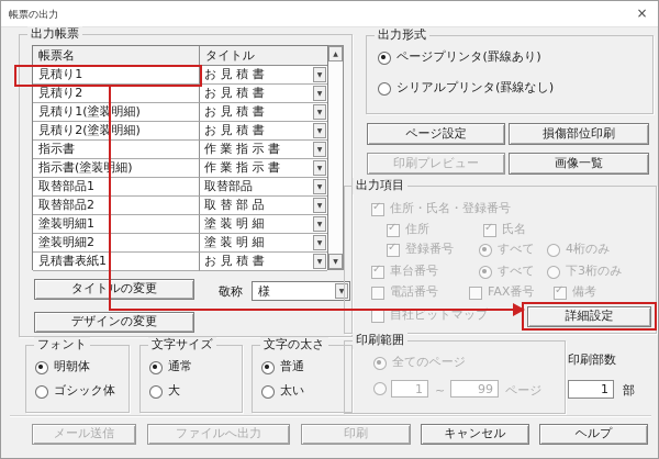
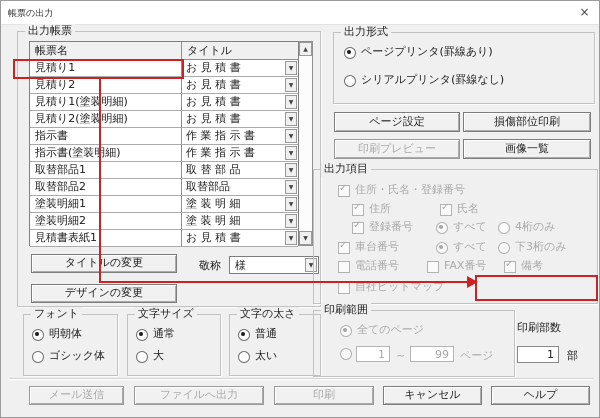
  帳票の出力
  ×
  出力帳票
  帳票名
  タイトル
  見積り1
  お 見 積 書
  見積り2
  お 見 積 書
  見積り1(塗装明細)
  お 見 積 書
  見積り2(塗装明細)
  お 見 積 書
  指示書
  作 業 指 示 書
  指示書(塗装細)
  作 業 指 示 書
  取替部品1
- 取替部品
+ 取 替 部 品
  取替部品2
- 取 替 部 品
+ 取替部品
  塗装明細1
  塗 装 明 細
  塗装明細2
  塗 装 明 細
  見積書表紙1
  お 見 積 書
  タイトルの変更
  敬称
  様
  デザインの変更
  出力形式
  ページプリンタ(罫線あり)
  シリアルプリンタ(罫線なし)
  ページ設定
  損傷部位印刷
  印刷プレビュー
  画像一覧
  出力項目
  住所・氏名・登録番号
  住所
  氏名
  登録番号
  すべて
  4桁のみ
  車台番号
  すべて
  下3桁のみ
  電話番号
  FAX番号
  備考
  自社ビットマップ
- 詳細設定
  フォント
  明朝体
  ゴシック体
  文字サイズ
  通常
  大
  文字の太さ
  普通
  太い
  印刷範囲
  全てのページ
  1
  ~
  99
  ページ
  印刷部数
  1
  部
  メール送信
  ファイルへ出力
  印刷
  キャンセル
  ヘルプ
